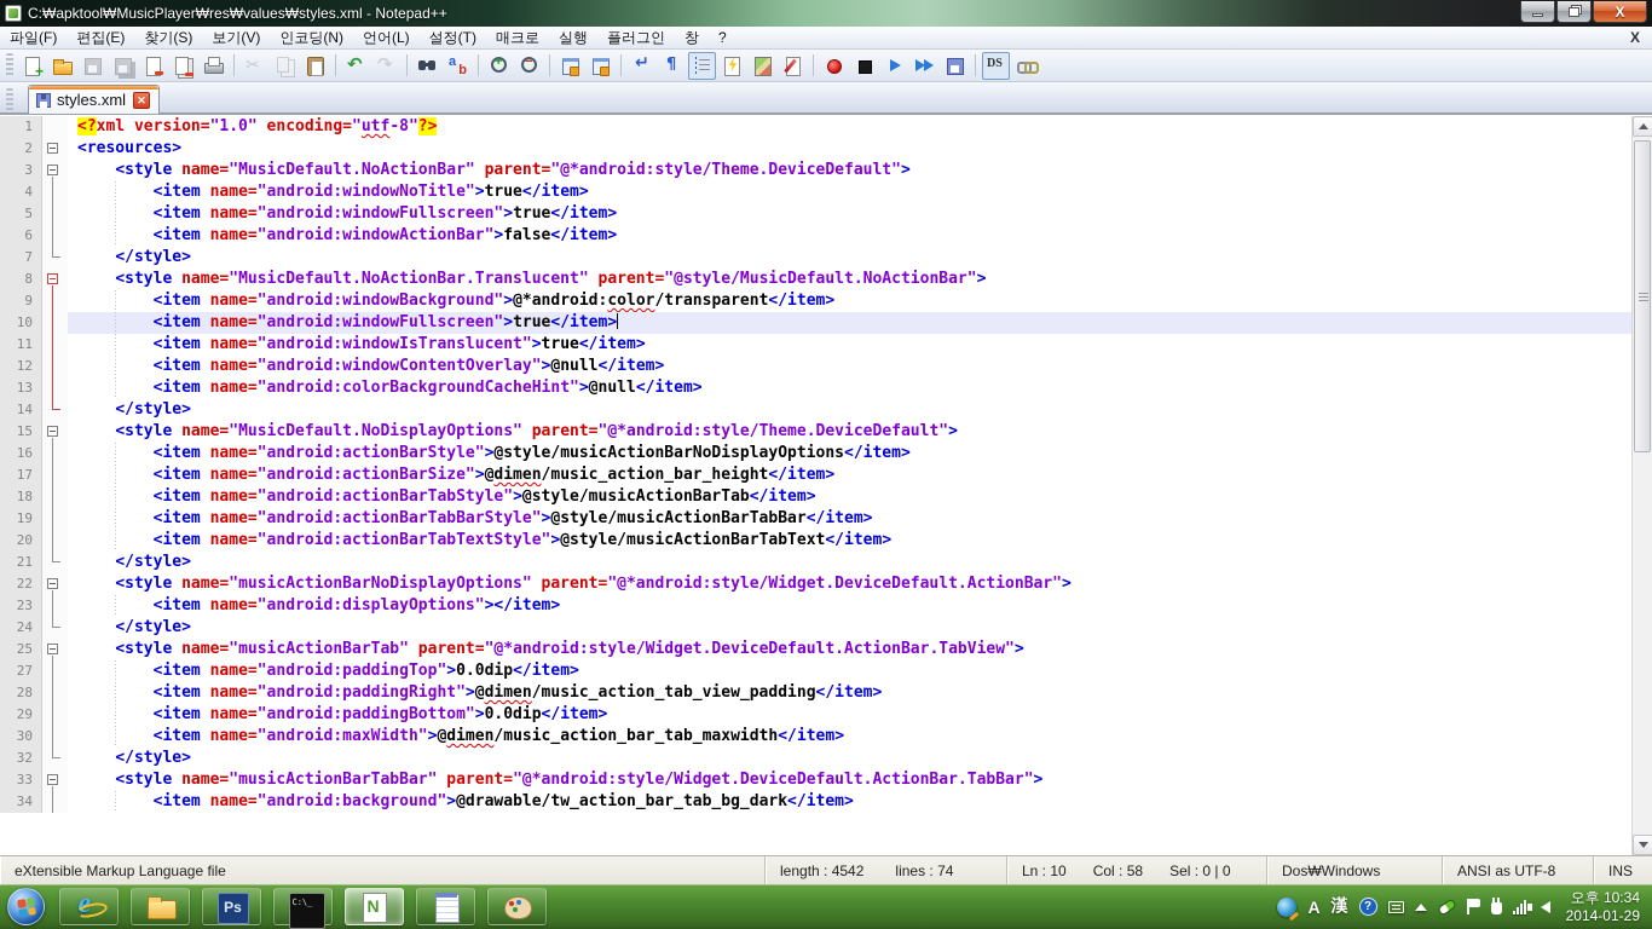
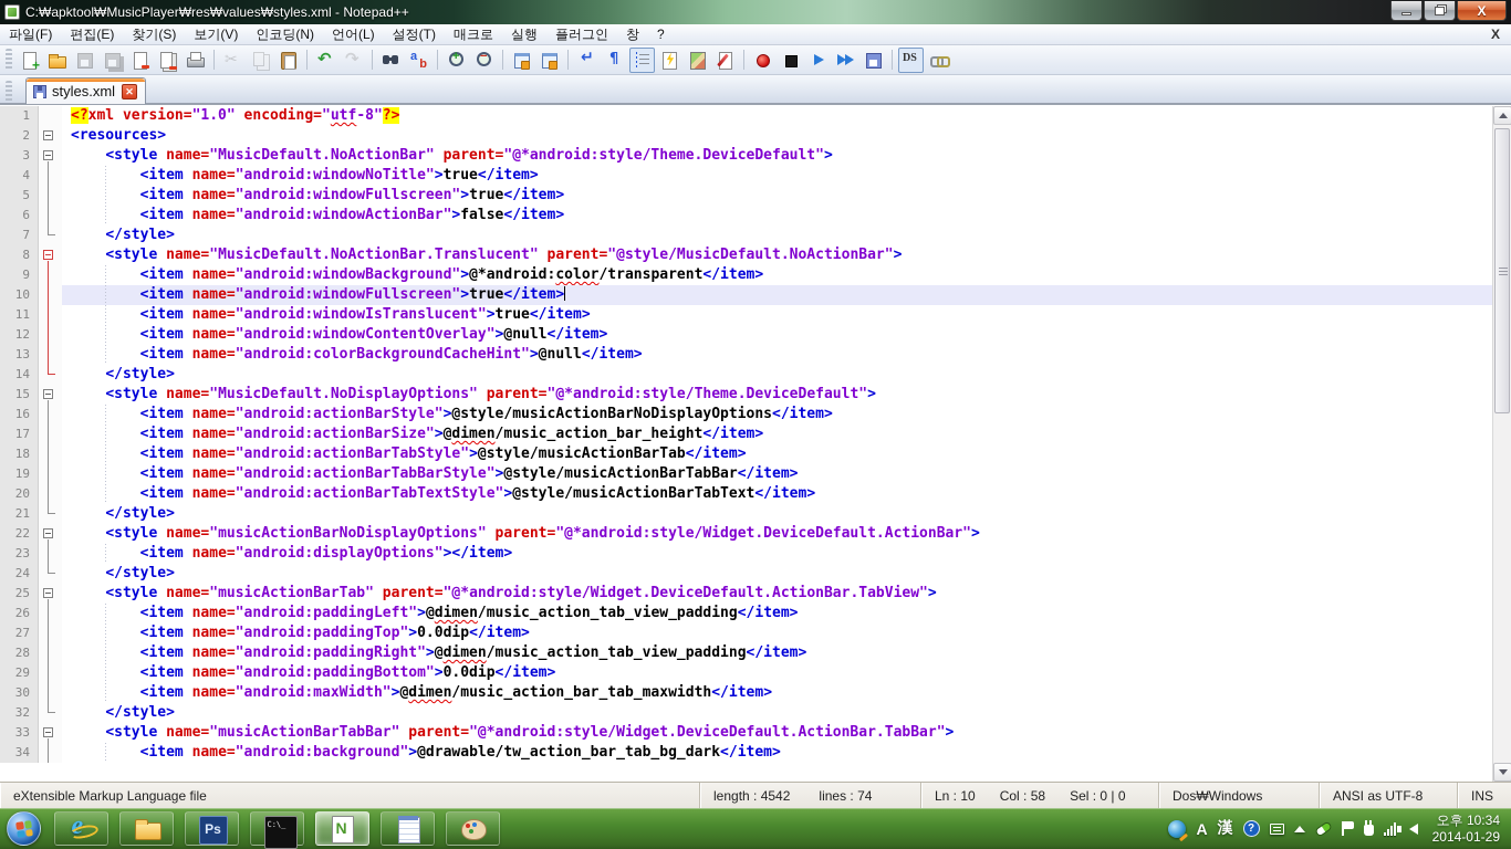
  C:₩apktool₩MusicPlayer₩res₩values₩styles.xml - Notepad++
  X
  파일(F) 편집(E) 찾기(S) 보기(V) 인코딩(N) 언어(L) 설정(T) 매크로 실행 플러그인 창 ?
  X
  styles.xml
  ✕
  1
  <?xml version="1.0" encoding="utf-8"?>
  2
  <resources>
  3
  <style name="MusicDefault.NoActionBar" parent="@*android:style/Theme.DeviceDefault">
  4
  <item name="android:windowNoTitle">true</item>
  5
  <item name="android:windowFullscreen">true</item>
  6
  <item name="android:windowActionBar">false</item>
  7
  </style>
  8
  <style name="MusicDefault.NoActionBar.Translucent" parent="@style/MusicDefault.NoActionBar">
  9
  <item name="android:windowBackground">@*android:color/transparent</item>
  10
  <item name="android:windowFullscreen">true</item>
  11
  <item name="android:windowIsTranslucent">true</item>
  12
  <item name="android:windowContentOverlay">@null</item>
  13
  <item name="android:colorBackgroundCacheHint">@null</item>
  14
  </style>
  15
  <style name="MusicDefault.NoDisplayOptions" parent="@*android:style/Theme.DeviceDefault">
  16
  <item name="android:actionBarStyle">@style/musicActionBarNoDisplayOptions</item>
  17
  <item name="android:actionBarSize">@dimen/music_action_bar_height</item>
  18
  <item name="android:actionBarTabStyle">@style/musicActionBarTab</item>
  19
  <item name="android:actionBarTabBarStyle">@style/musicActionBarTabBar</item>
  20
  <item name="android:actionBarTabTextStyle">@style/musicActionBarTabText</item>
  21
  </style>
  22
  <style name="musicActionBarNoDisplayOptions" parent="@*android:style/Widget.DeviceDefault.ActionBar">
  23
  <item name="android:displayOptions"></item>
  24
  </style>
  25
  <style name="musicActionBarTab" parent="@*android:style/Widget.DeviceDefault.ActionBar.TabView">
+ 26
+ <item name="android:paddingLeft">@dimen/music_action_tab_view_padding</item>
  27
  <item name="android:paddingTop">0.0dip</item>
  28
  <item name="android:paddingRight">@dimen/music_action_tab_view_padding</item>
  29
  <item name="android:paddingBottom">0.0dip</item>
  30
  <item name="android:maxWidth">@dimen/music_action_bar_tab_maxwidth</item>
  32
  </style>
  33
  <style name="musicActionBarTabBar" parent="@*android:style/Widget.DeviceDefault.ActionBar.TabBar">
  34
  <item name="android:background">@drawable/tw_action_bar_tab_bg_dark</item>
  eXtensible Markup Language file
  length : 4542
  lines : 74
  Ln : 10
  Col : 58
  Sel : 0 | 0
  Dos₩Windows
  ANSI as UTF-8
  INS
  A
  漢
  ?
  오후 10:34
  2014-01-29
